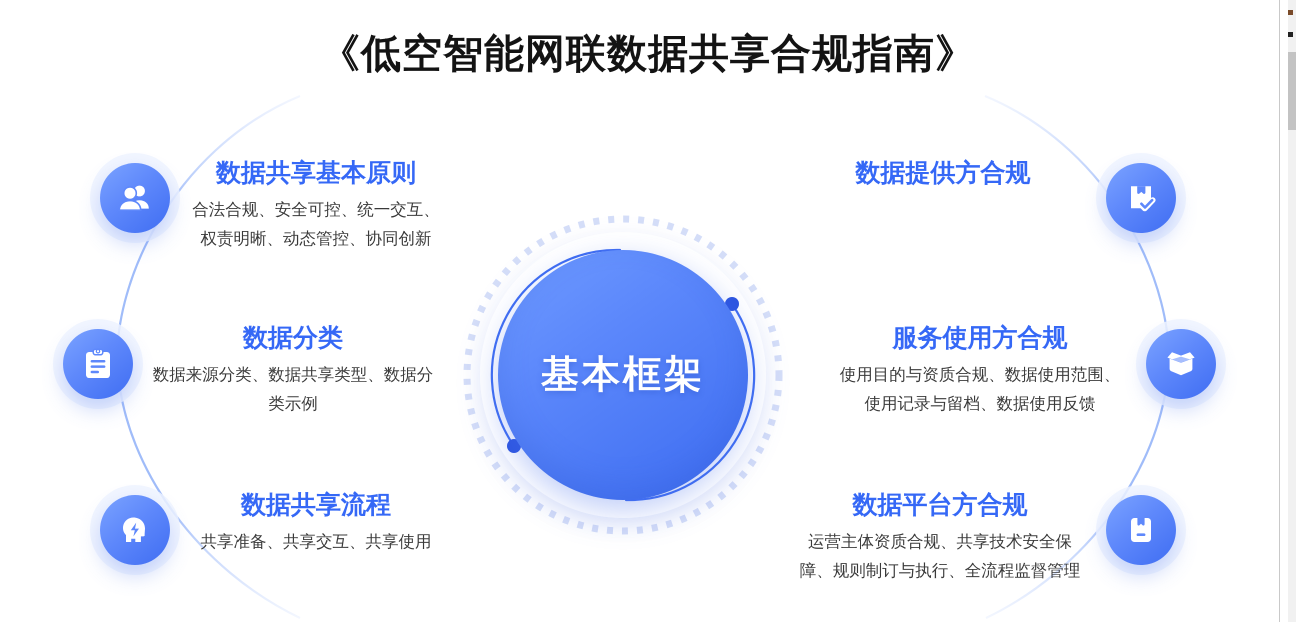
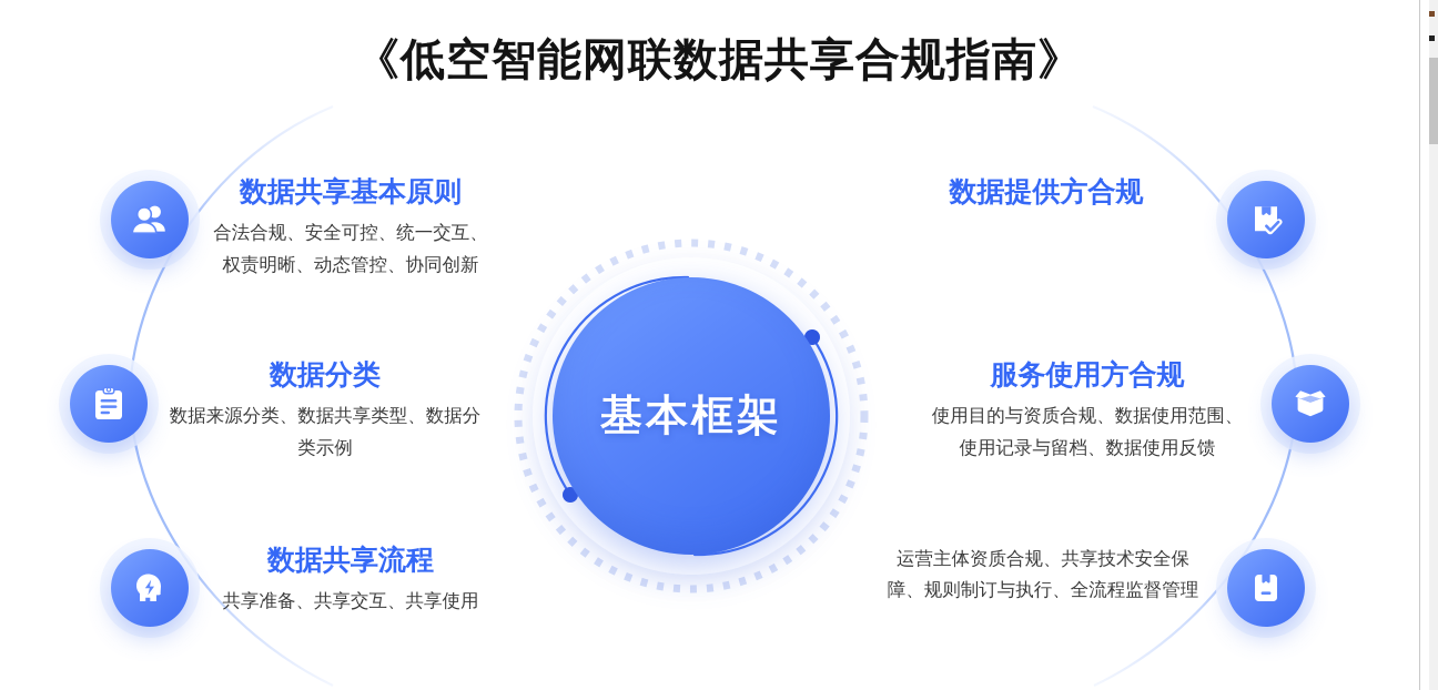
  《低空智能网联数据共享合规指南》
  基本框架
  数据共享基本原则
  合法合规、安全可控、统一交互、权责明晰、动态管控、协同创新
  数据分类
  数据来源分类、数据共享类型、数据分类示例
  数据共享流程
  共享准备、共享交互、共享使用
  数据提供方合规
  服务使用方合规
  使用目的与资质合规、数据使用范围、使用记录与留档、数据使用反馈
- 数据平台方合规
  运营主体资质合规、共享技术安全保障、规则制订与执行、全流程监督管理
